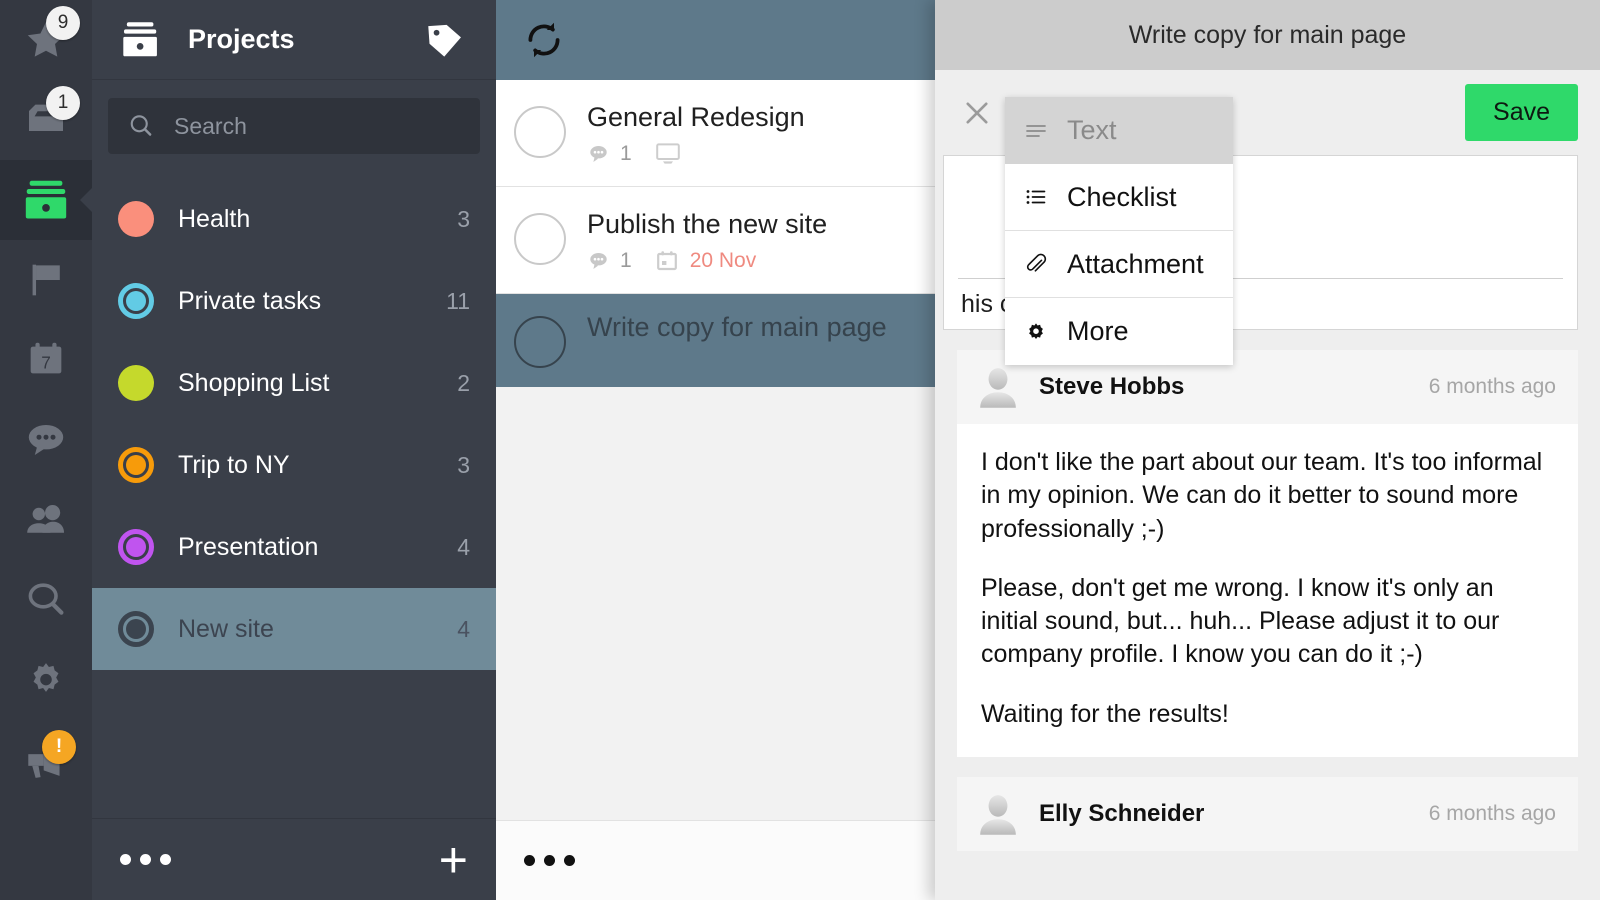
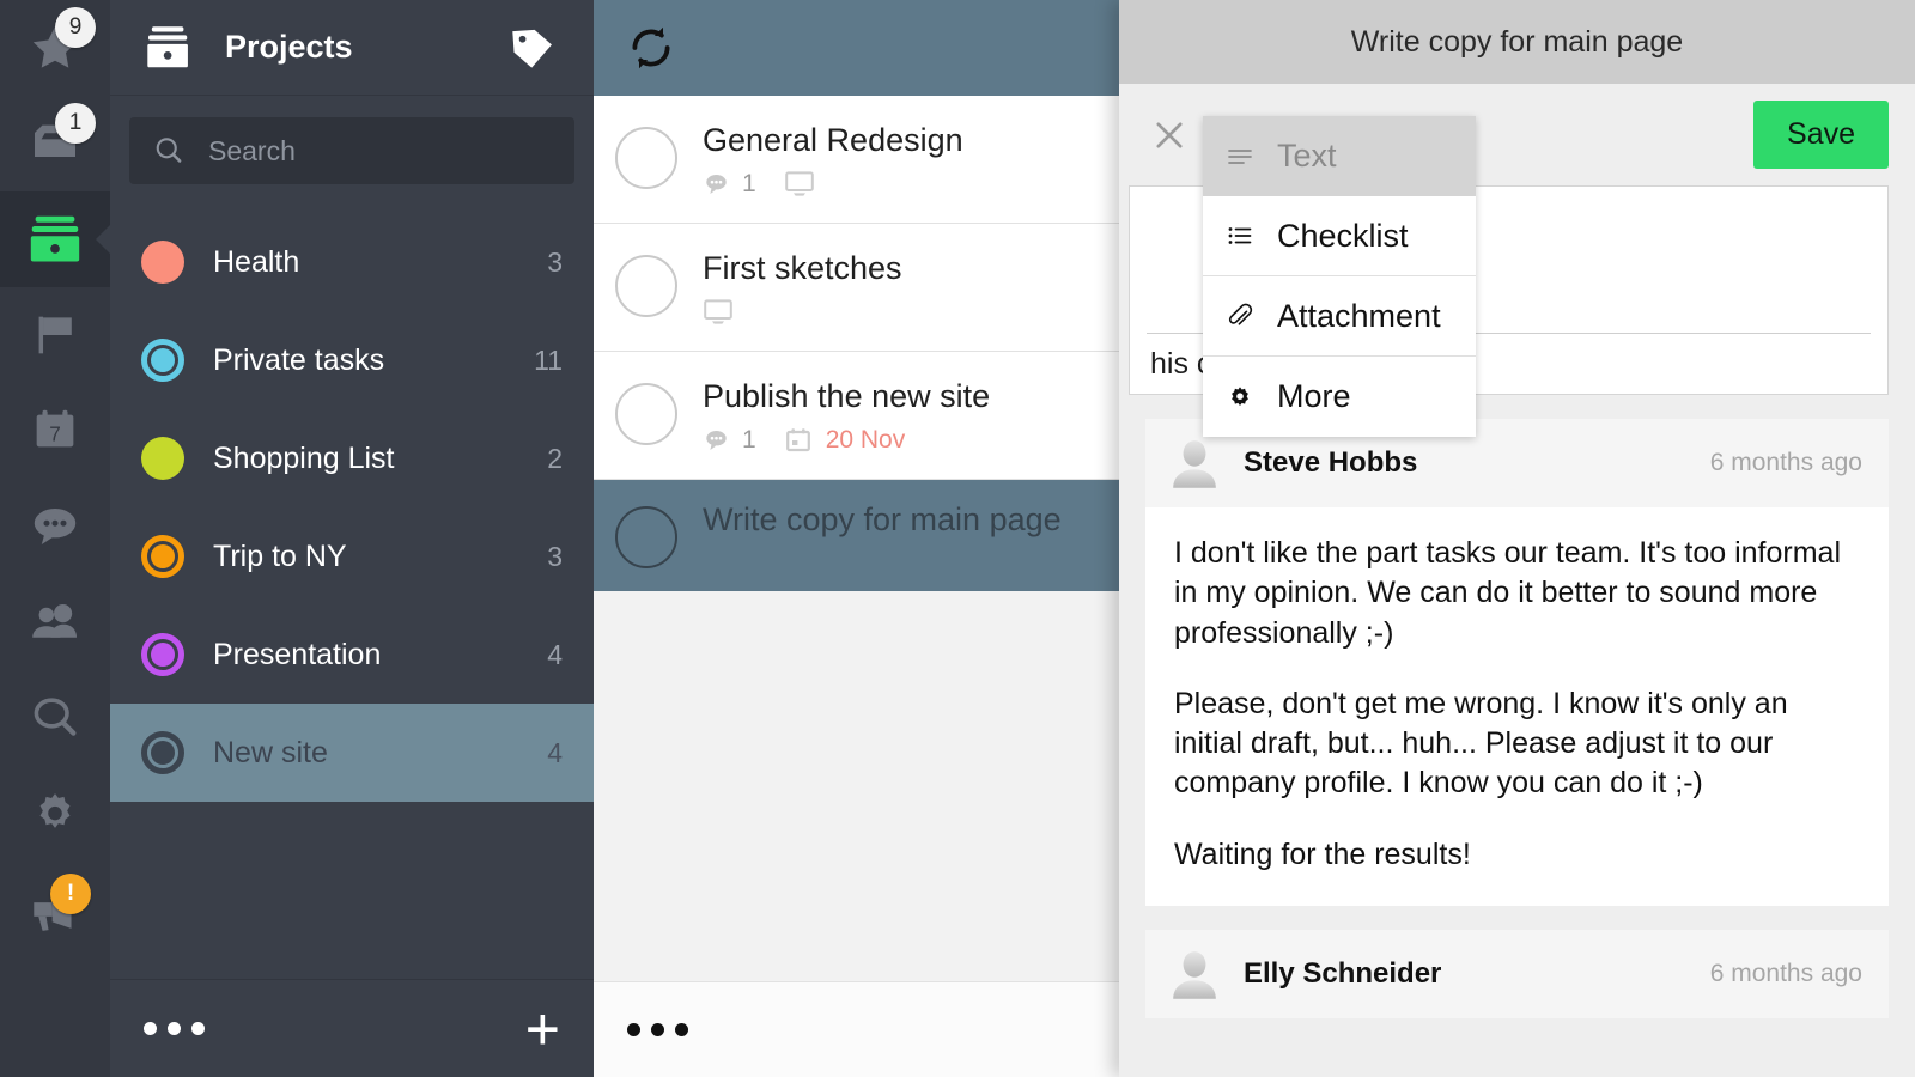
  9
  1
  7
  !
  Projects
  Search
  Health
  3
  Private tasks
  11
  Shopping List
  2
  Trip to NY
  3
  Presentation
  4
  New site
  4
  +
  General Redesign
  1
+ First sketches
  Publish the new site
  1
  20 Nov
  Write copy for main page
  Write copy for main page
  Save
  Text
  Checklist
  Attachment
  More
  Steve Hobbs
  6 months ago
- I don't like the part about our team. It's too informal in my opinion. We can do it better to sound more professionally ;-)
+ I don't like the part tasks our team. It's too informal in my opinion. We can do it better to sound more professionally ;-)
- Please, don't get me wrong. I know it's only an initial sound, but... huh... Please adjust it to our company profile. I know you can do it ;-)
+ Please, don't get me wrong. I know it's only an initial draft, but... huh... Please adjust it to our company profile. I know you can do it ;-)
  Waiting for the results!
  Elly Schneider
  6 months ago
